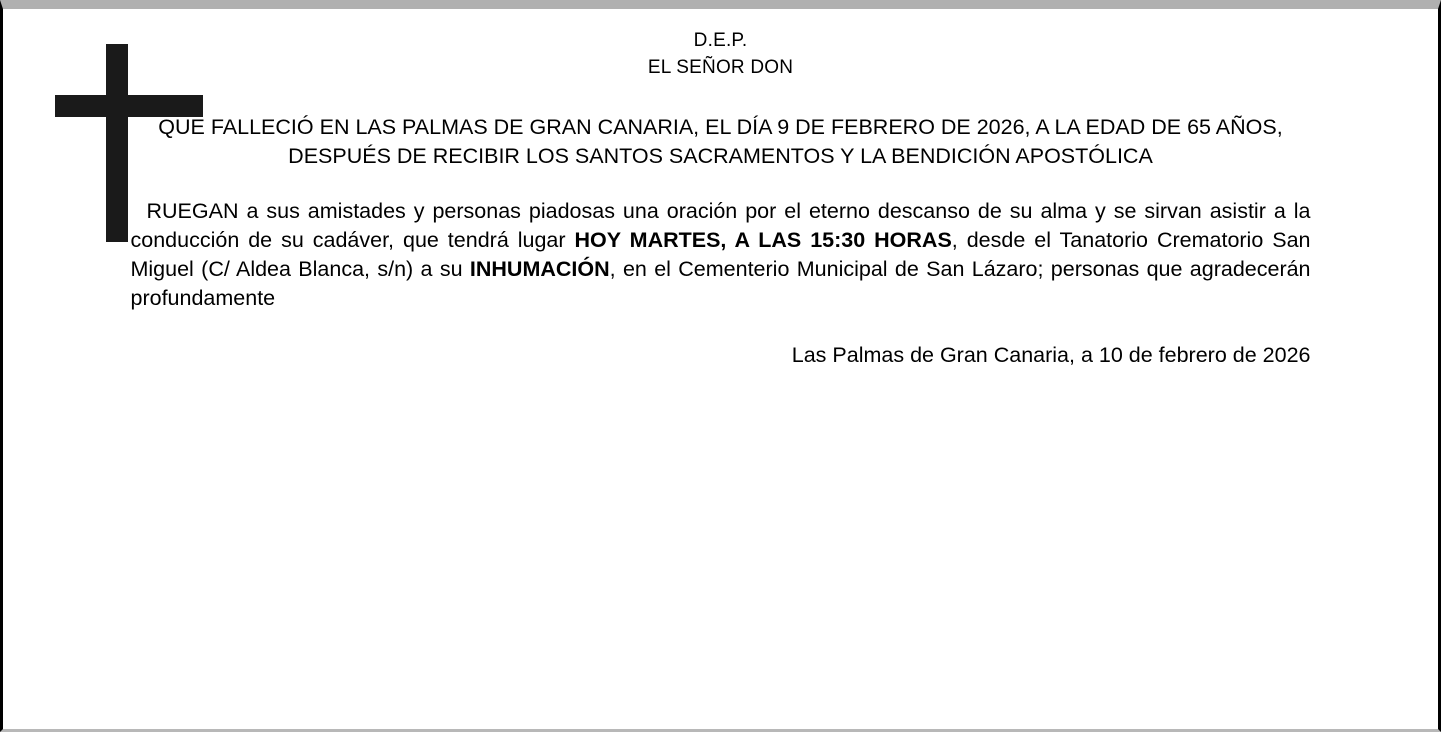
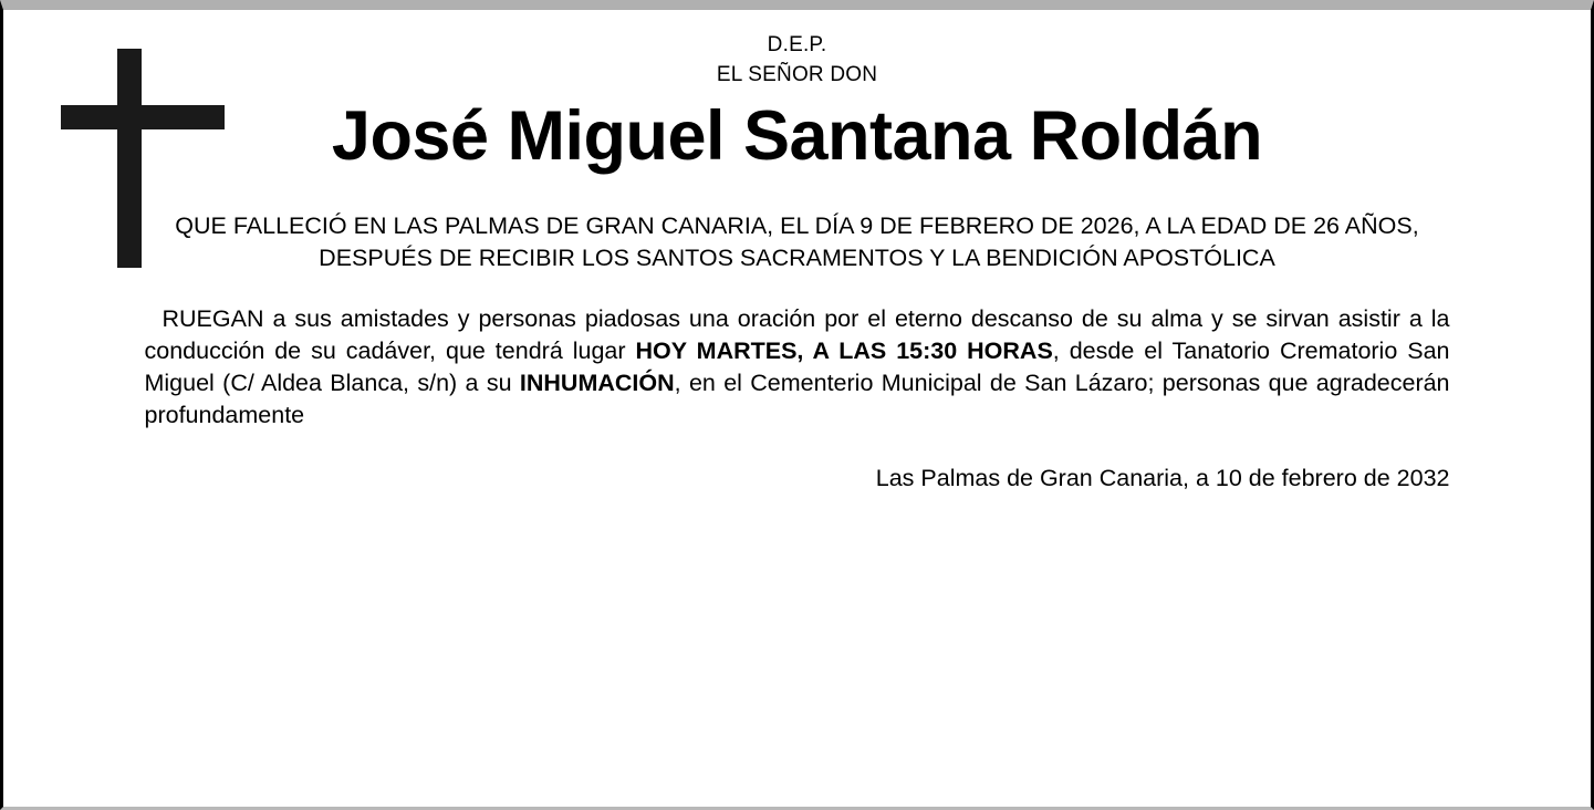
  D.E.P.
  EL SEÑOR DON
+ José Miguel Santana Roldán
- QUE FALLECIÓ EN LAS PALMAS DE GRAN CANARIA, EL DÍA 9 DE FEBRERO DE 2026, A LA EDAD DE 65 AÑOS, DESPUÉS DE RECIBIR LOS SANTOS SACRAMENTOS Y LA BENDICIÓN APOSTÓLICA
+ QUE FALLECIÓ EN LAS PALMAS DE GRAN CANARIA, EL DÍA 9 DE FEBRERO DE 2026, A LA EDAD DE 26 AÑOS, DESPUÉS DE RECIBIR LOS SANTOS SACRAMENTOS Y LA BENDICIÓN APOSTÓLICA
  RUEGAN a sus amistades y personas piadosas una oración por el eterno descanso de su alma y se sirvan asistir a la conducción de su cadáver, que tendrá lugar HOY MARTES, A LAS 15:30 HORAS, desde el Tanatorio Crematorio San Miguel (C/ Aldea Blanca, s/n) a su INHUMACIÓN, en el Cementerio Municipal de San Lázaro; personas que agradecerán profundamente
- Las Palmas de Gran Canaria, a 10 de febrero de 2026
+ Las Palmas de Gran Canaria, a 10 de febrero de 2032
